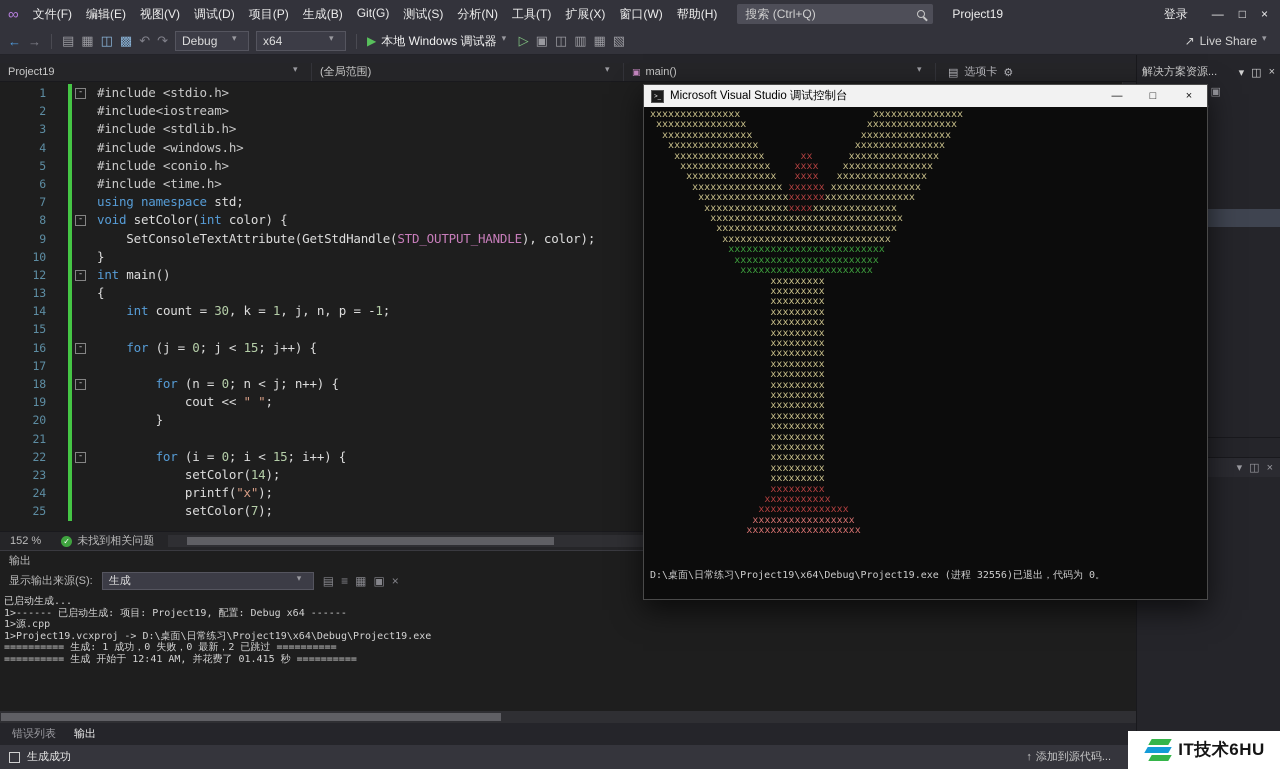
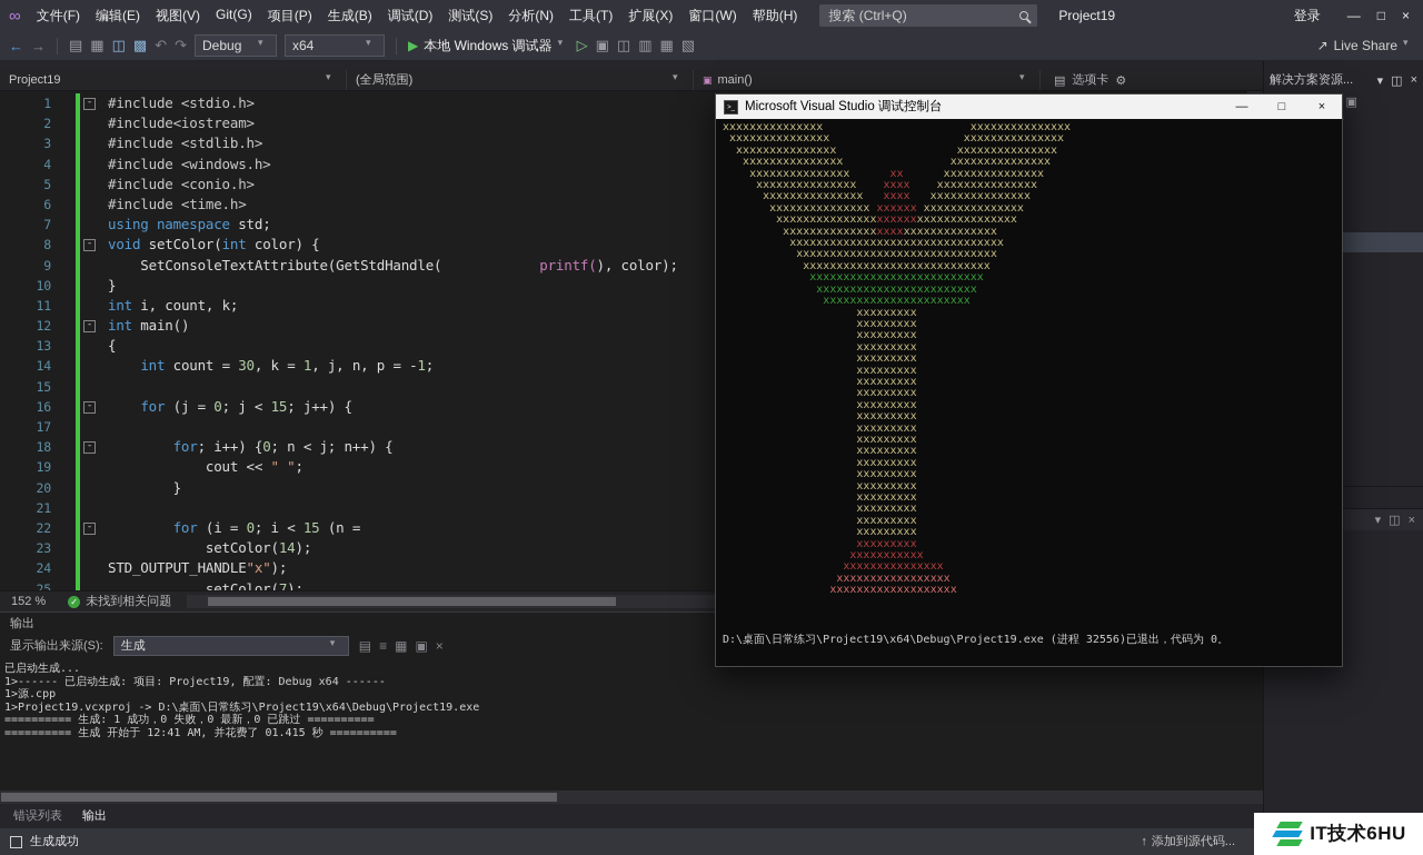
  ∞
  文件(F)
  编辑(E)
  视图(V)
- 调试(D)
+ Git(G)
  项目(P)
  生成(B)
- Git(G)
+ 调试(D)
  测试(S)
  分析(N)
  工具(T)
  扩展(X)
  窗口(W)
  帮助(H)
  搜索 (Ctrl+Q)
  Project19
  登录
  —
  □
  ×
  ←
  →
  ▤
  ▦
  ◫
  ▩
  ↶
  ↷
  Debug
  x64
  ▶
  本地 Windows 调试器
  ▷
  ▣
  ◫
  ▥
  ▦
  ▧
  ↗
  Live Share
  Project19
  (全局范围)
  ▣ main()
  ▤
  选项卡
  ⚙
  1
  #include <stdio.h>
  2
  #include<iostream>
  3
  #include <stdlib.h>
  4
  #include <windows.h>
  5
  #include <conio.h>
  6
  #include <time.h>
  7
  using namespace std;
  8
  void setColor(int color) {
  9
- SetConsoleTextAttribute(GetStdHandle(STD_OUTPUT_HANDLE), color);
+ SetConsoleTextAttribute(GetStdHandle( printf(), color);
  10
  }
+ 11
+ int i, count, k;
  12
  int main()
  13
  {
  14
  int count = 30, k = 1, j, n, p = -1;
  15
  16
  for (j = 0; j < 15; j++) {
  17
  18
- for (n = 0; n < j; n++) {
+ for; i++) {0; n < j; n++) {
  19
  cout << " ";
  20
  }
  21
  22
- for (i = 0; i < 15; i++) {
+ for (i = 0; i < 15 (n =
  23
  setColor(14);
  24
- printf("x");
+ STD_OUTPUT_HANDLE"x");
  25
  setColor(7);
  152 %
  未找到相关问题
  输出
  显示输出来源(S):
  生成
  ▤
  ≡
  ▦
  ▣
  ×
  已启动生成...
  1>------ 已启动生成: 项目: Project19, 配置: Debug x64 ------
  1>源.cpp
  1>Project19.vcxproj -> D:\桌面\日常练习\Project19\x64\Debug\Project19.exe
- ========== 生成: 1 成功，0 失败，0 最新，2 已跳过 ==========
+ ========== 生成: 1 成功，0 失败，0 最新，0 已跳过 ==========
  ========== 生成 开始于 12:41 AM, 并花费了 01.415 秒 ==========
  错误列表
  输出
  解决方案资源...
  ▾
  ◫
  ×
  ▣
  ▾
  ◫
  ×
  生成成功
  ↑
  添加到源代码...
  Microsoft Visual Studio 调试控制台
  —
  □
  ×
  xxxxxxxxxxxxxxx xxxxxxxxxxxxxxx
  xxxxxxxxxxxxxxx xxxxxxxxxxxxxxx
  xxxxxxxxxxxxxxx xxxxxxxxxxxxxxx
  xxxxxxxxxxxxxxx xxxxxxxxxxxxxxx
  xxxxxxxxxxxxxxx xx xxxxxxxxxxxxxxx
  xxxxxxxxxxxxxxx xxxx xxxxxxxxxxxxxxx
  xxxxxxxxxxxxxxx xxxx xxxxxxxxxxxxxxx
  xxxxxxxxxxxxxxx xxxxxx xxxxxxxxxxxxxxx
  xxxxxxxxxxxxxxxxxxxxxxxxxxxxxxxxxxxx
  xxxxxxxxxxxxxxxxxxxxxxxxxxxxxxxx
  xxxxxxxxxxxxxxxxxxxxxxxxxxxxxxxx
  xxxxxxxxxxxxxxxxxxxxxxxxxxxxxx
  xxxxxxxxxxxxxxxxxxxxxxxxxxxx
  xxxxxxxxxxxxxxxxxxxxxxxxxx
  xxxxxxxxxxxxxxxxxxxxxxxx
  xxxxxxxxxxxxxxxxxxxxxx
  xxxxxxxxx
  xxxxxxxxx
  xxxxxxxxx
  xxxxxxxxx
  xxxxxxxxx
  xxxxxxxxx
  xxxxxxxxx
  xxxxxxxxx
  xxxxxxxxx
  xxxxxxxxx
  xxxxxxxxx
  xxxxxxxxx
  xxxxxxxxx
  xxxxxxxxx
  xxxxxxxxx
  xxxxxxxxx
  xxxxxxxxx
  xxxxxxxxx
  xxxxxxxxx
  xxxxxxxxx
  xxxxxxxxx
  xxxxxxxxxxx
  xxxxxxxxxxxxxxx
  xxxxxxxxxxxxxxxxx
  xxxxxxxxxxxxxxxxxxx
  D:\桌面\日常练习\Project19\x64\Debug\Project19.exe (进程 32556)已退出，代码为 0。
  IT技术6HU
